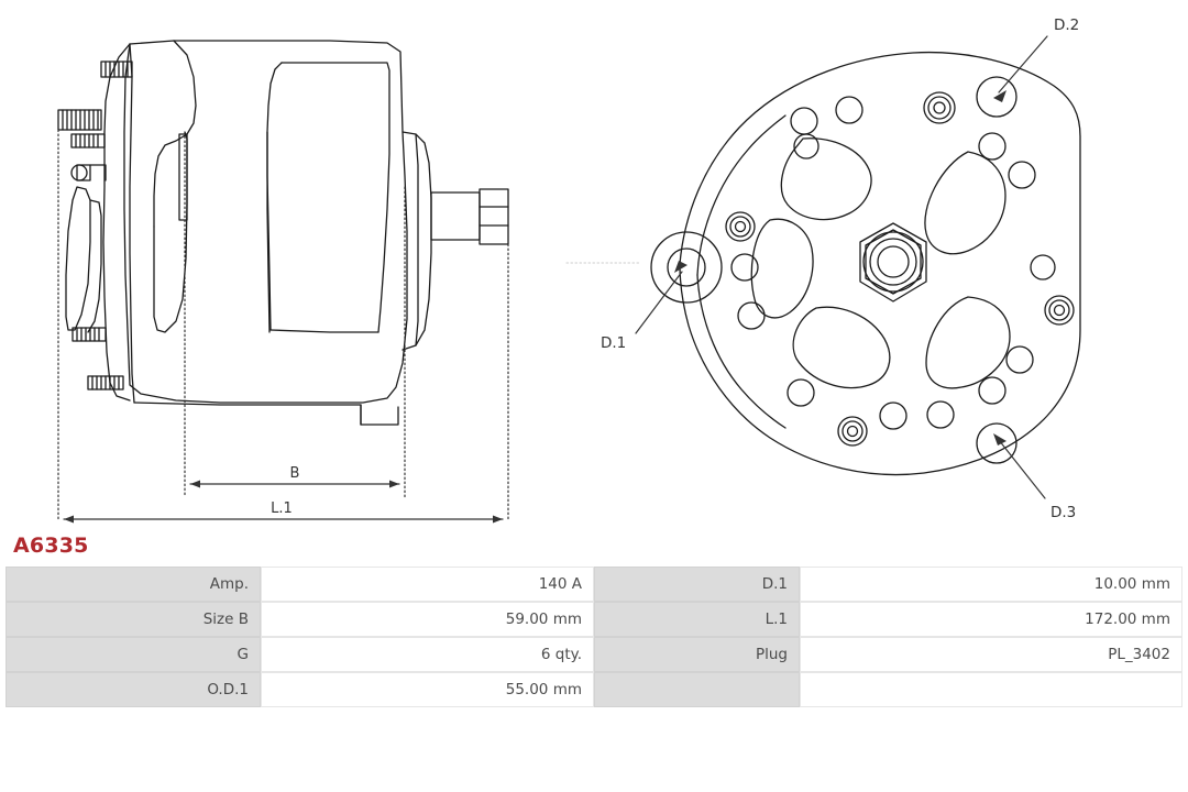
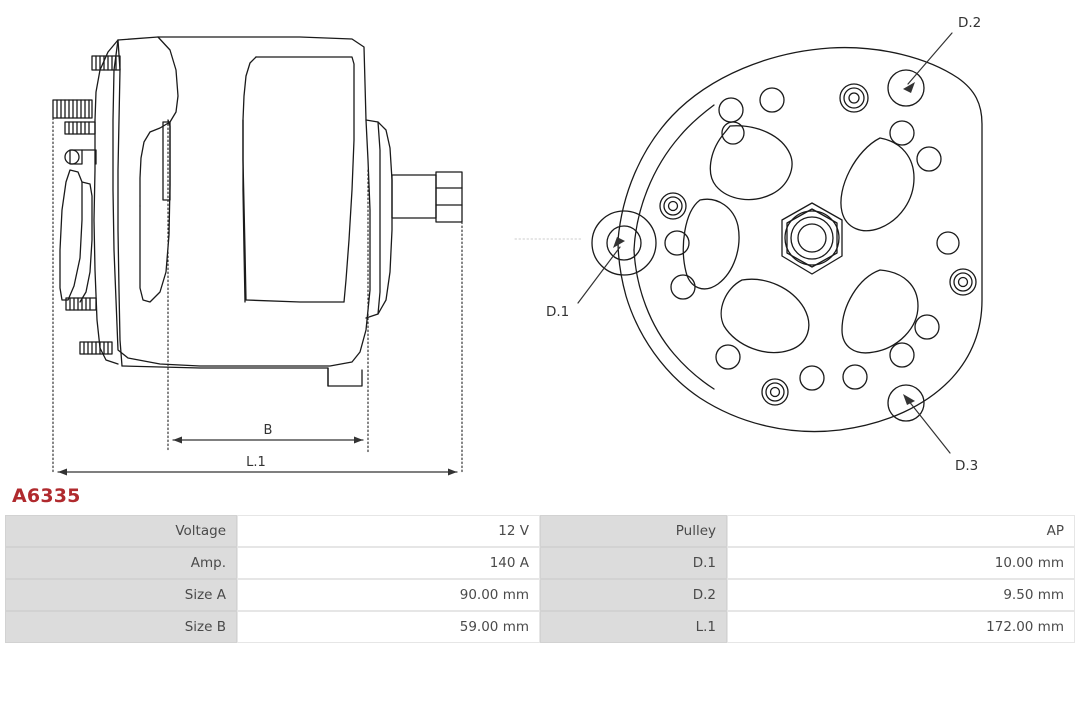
  B
  L.1
  D.2
  D.1
  D.3
  A6335
+ Voltage	12 V	Pulley	AP
  Amp.	140 A	D.1	10.00 mm
+ Size A	90.00 mm	D.2	9.50 mm
  Size B	59.00 mm	L.1	172.00 mm
- G	6 qty.	Plug	PL_3402
- O.D.1	55.00 mm
